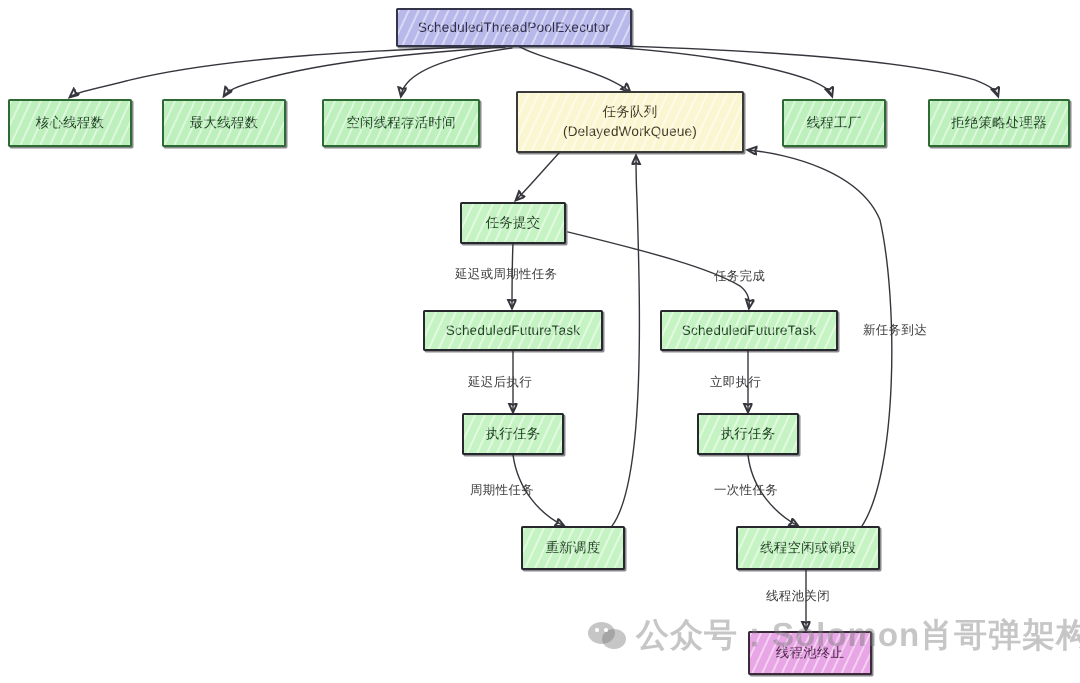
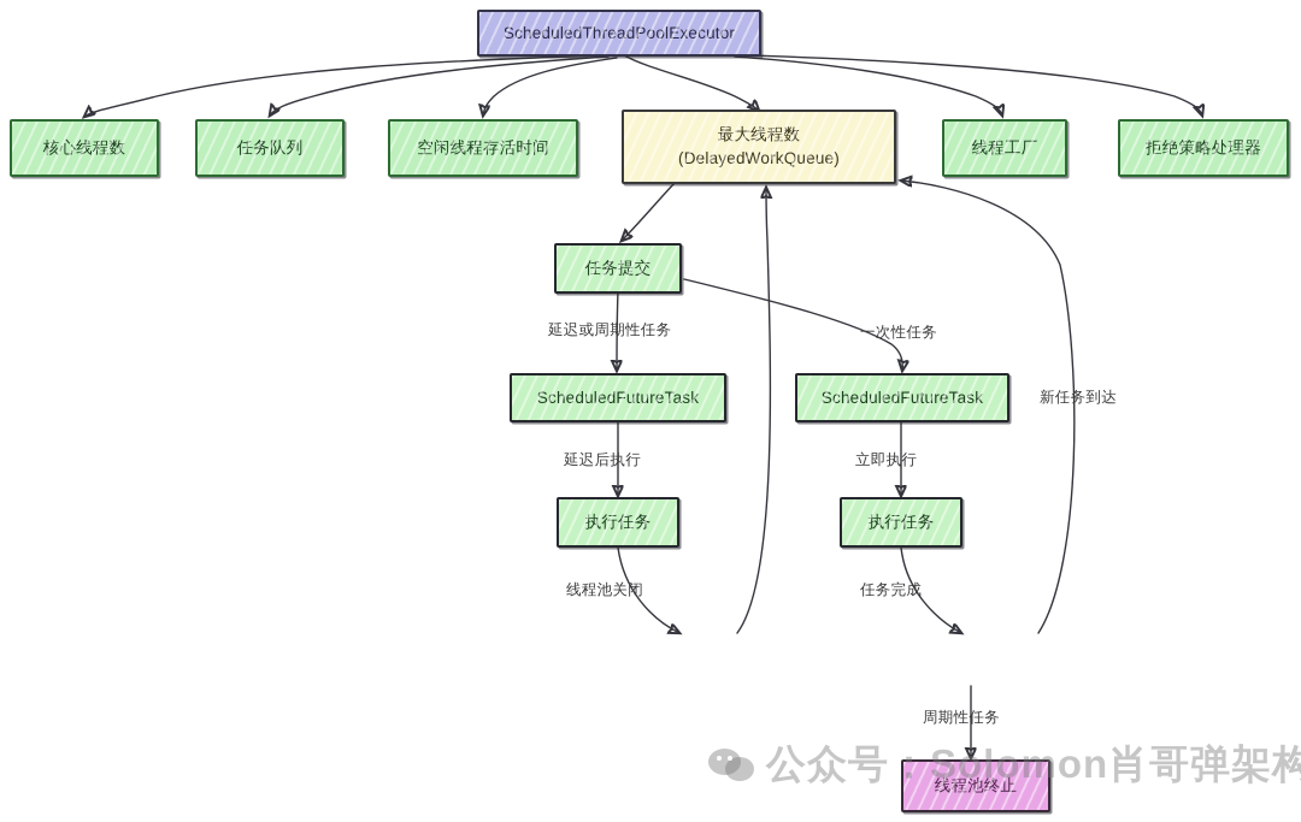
  ScheduledThreadPoolExecutor
  核心线程数
- 最大线程数
+ 任务队列
  空闲线程存活时间
- 任务队列
+ 最大线程数
  (DelayedWorkQueue)
  线程工厂
  拒绝策略处理器
  任务提交
  ScheduledFutureTask
  ScheduledFutureTask
  执行任务
  执行任务
- 重新调度
- 线程空闲或销毁
  线程池终止
  延迟或周期性任务
- 任务完成
+ 一次性任务
  延迟后执行
  立即执行
- 周期性任务
+ 线程池关闭
- 一次性任务
+ 任务完成
  新任务到达
- 线程池关闭
+ 周期性任务
  公众号：Solomon肖哥弹架构
